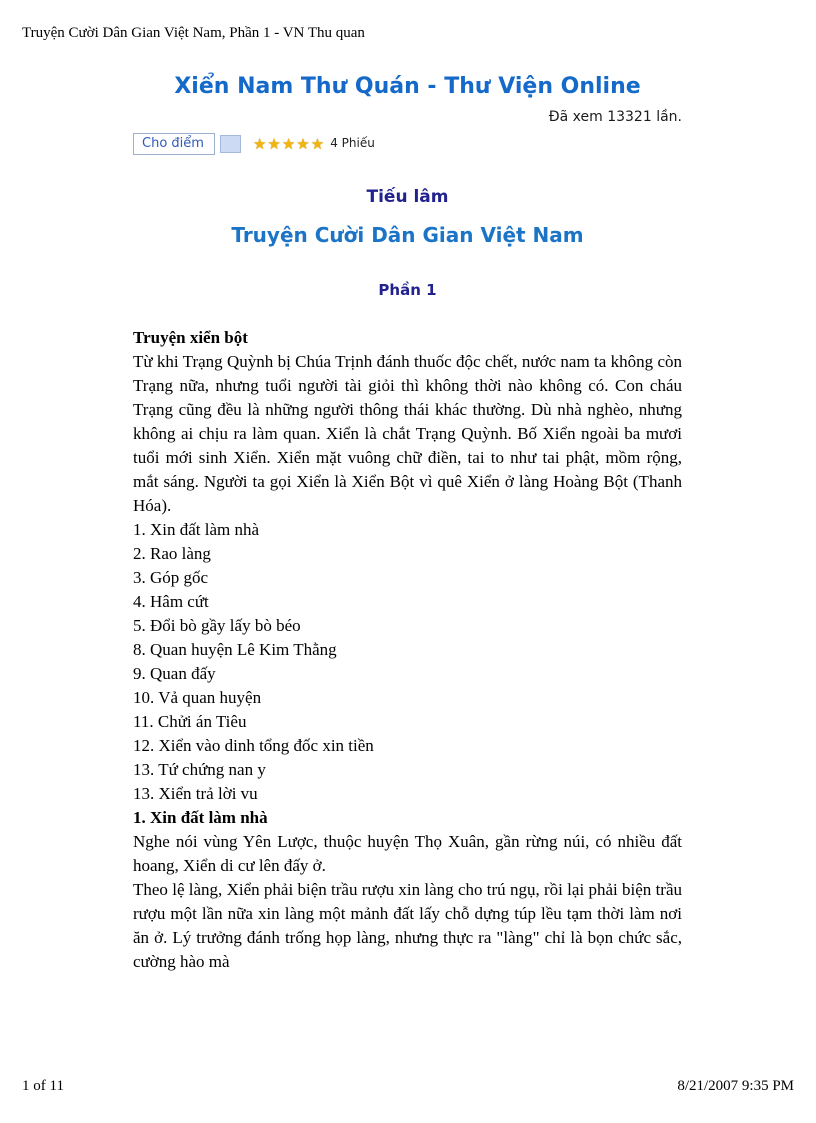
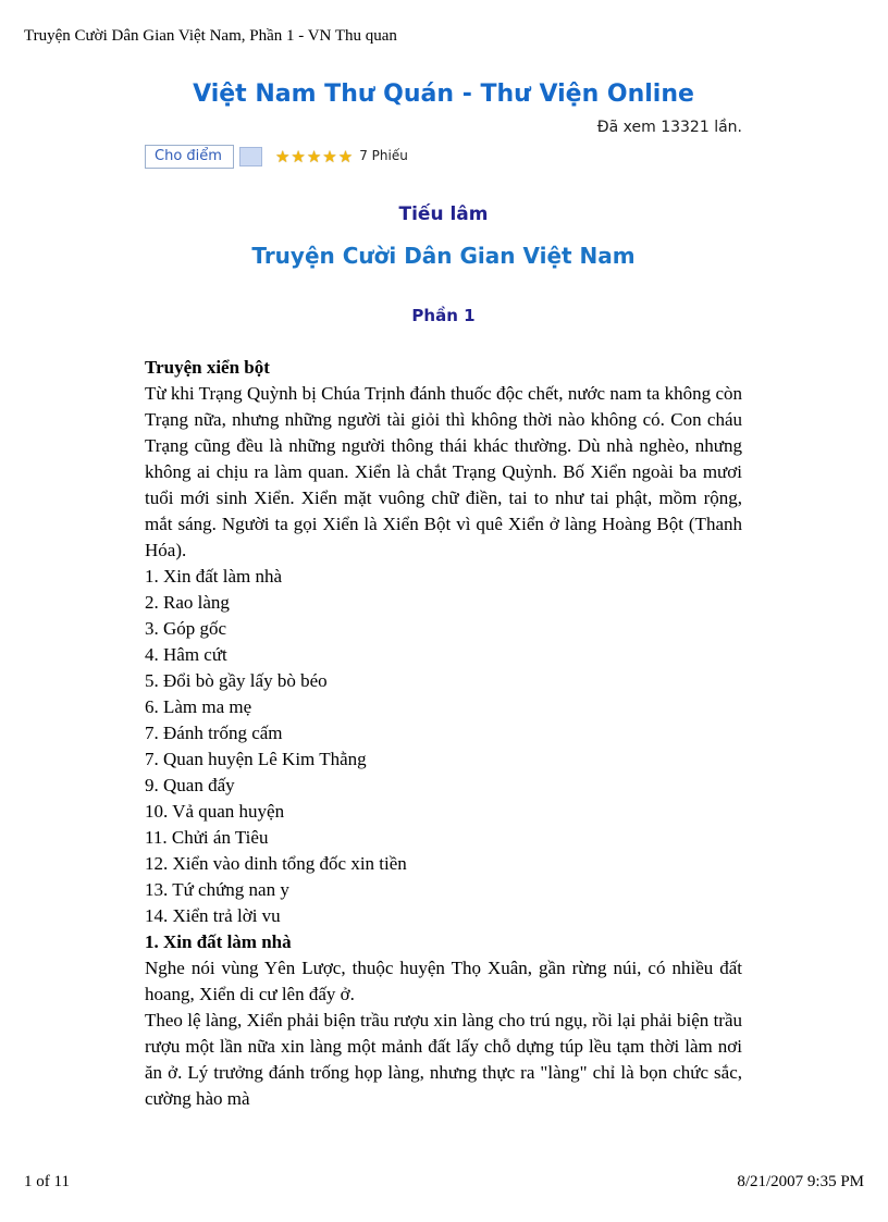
  Truyện Cười Dân Gian Việt Nam, Phần 1 - VN Thu quan
- Xiển Nam Thư Quán - Thư Viện Online
+ Việt Nam Thư Quán - Thư Viện Online
  Đã xem 13321 lần.
  Cho điểm
  ★
  ★
  ★
  ★
  ★
- 4 Phiếu
+ 7 Phiếu
  Tiếu lâm
  Truyện Cười Dân Gian Việt Nam
  Phần 1
  Truyện xiển bột
- Từ khi Trạng Quỳnh bị Chúa Trịnh đánh thuốc độc chết, nước nam ta không còn Trạng nữa, nhưng tuổi người tài giỏi thì không thời nào không có. Con cháu Trạng cũng đều là những người thông thái khác thường. Dù nhà nghèo, nhưng không ai chịu ra làm quan. Xiển là chắt Trạng Quỳnh. Bố Xiển ngoài ba mươi tuổi mới sinh Xiển. Xiển mặt vuông chữ điền, tai to như tai phật, mồm rộng, mắt sáng. Người ta gọi Xiển là Xiển Bột vì quê Xiển ở làng Hoàng Bột (Thanh Hóa).
+ Từ khi Trạng Quỳnh bị Chúa Trịnh đánh thuốc độc chết, nước nam ta không còn Trạng nữa, nhưng những người tài giỏi thì không thời nào không có. Con cháu Trạng cũng đều là những người thông thái khác thường. Dù nhà nghèo, nhưng không ai chịu ra làm quan. Xiển là chắt Trạng Quỳnh. Bố Xiển ngoài ba mươi tuổi mới sinh Xiển. Xiển mặt vuông chữ điền, tai to như tai phật, mồm rộng, mắt sáng. Người ta gọi Xiển là Xiển Bột vì quê Xiển ở làng Hoàng Bột (Thanh Hóa).
  1. Xin đất làm nhà
  2. Rao làng
  3. Góp gốc
  4. Hâm cứt
  5. Đổi bò gầy lấy bò béo
+ 6. Làm ma mẹ
+ 7. Đánh trống cấm
- 8. Quan huyện Lê Kim Thằng
+ 7. Quan huyện Lê Kim Thằng
  9. Quan đấy
  10. Vả quan huyện
  11. Chửi án Tiêu
  12. Xiển vào dinh tổng đốc xin tiền
  13. Tứ chứng nan y
- 13. Xiển trả lời vu
+ 14. Xiển trả lời vu
  1. Xin đất làm nhà
  Nghe nói vùng Yên Lược, thuộc huyện Thọ Xuân, gần rừng núi, có nhiều đất hoang, Xiển di cư lên đấy ở.
  Theo lệ làng, Xiển phải biện trầu rượu xin làng cho trú ngụ, rồi lại phải biện trầu rượu một lần nữa xin làng một mảnh đất lấy chỗ dựng túp lều tạm thời làm nơi ăn ở. Lý trưởng đánh trống họp làng, nhưng thực ra "làng" chỉ là bọn chức sắc, cường hào mà
  1 of 11
  8/21/2007 9:35 PM
